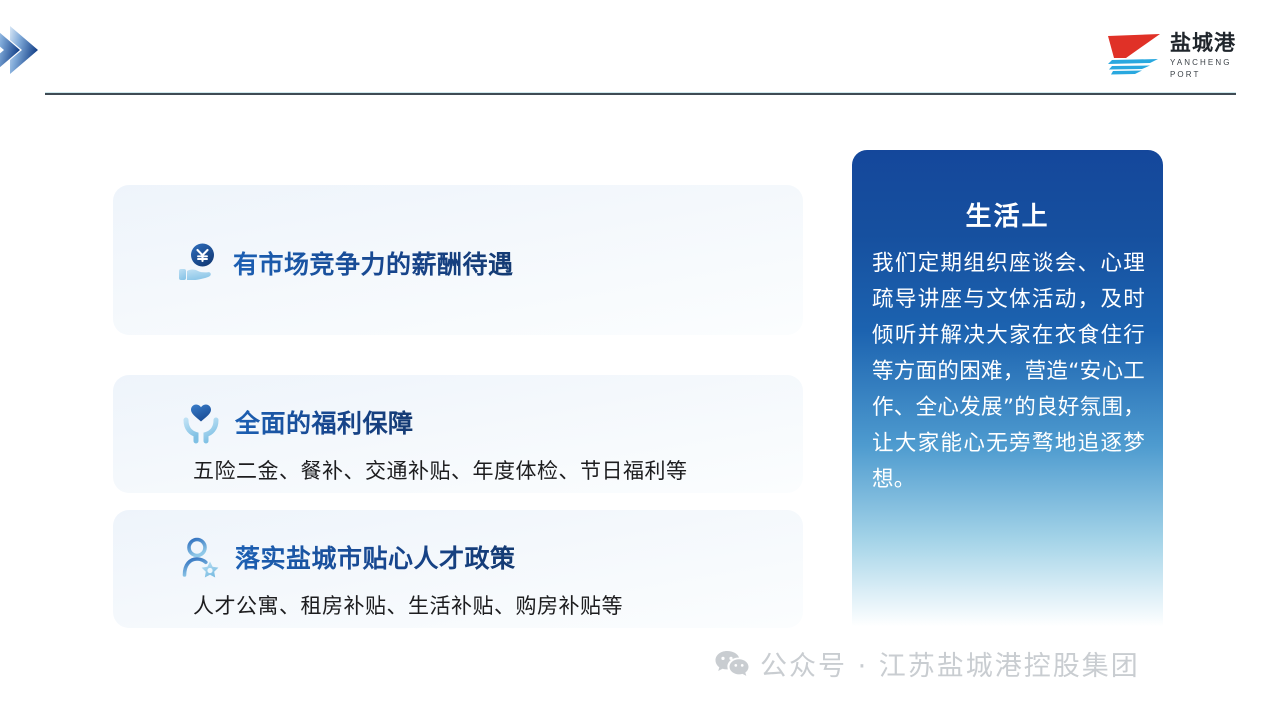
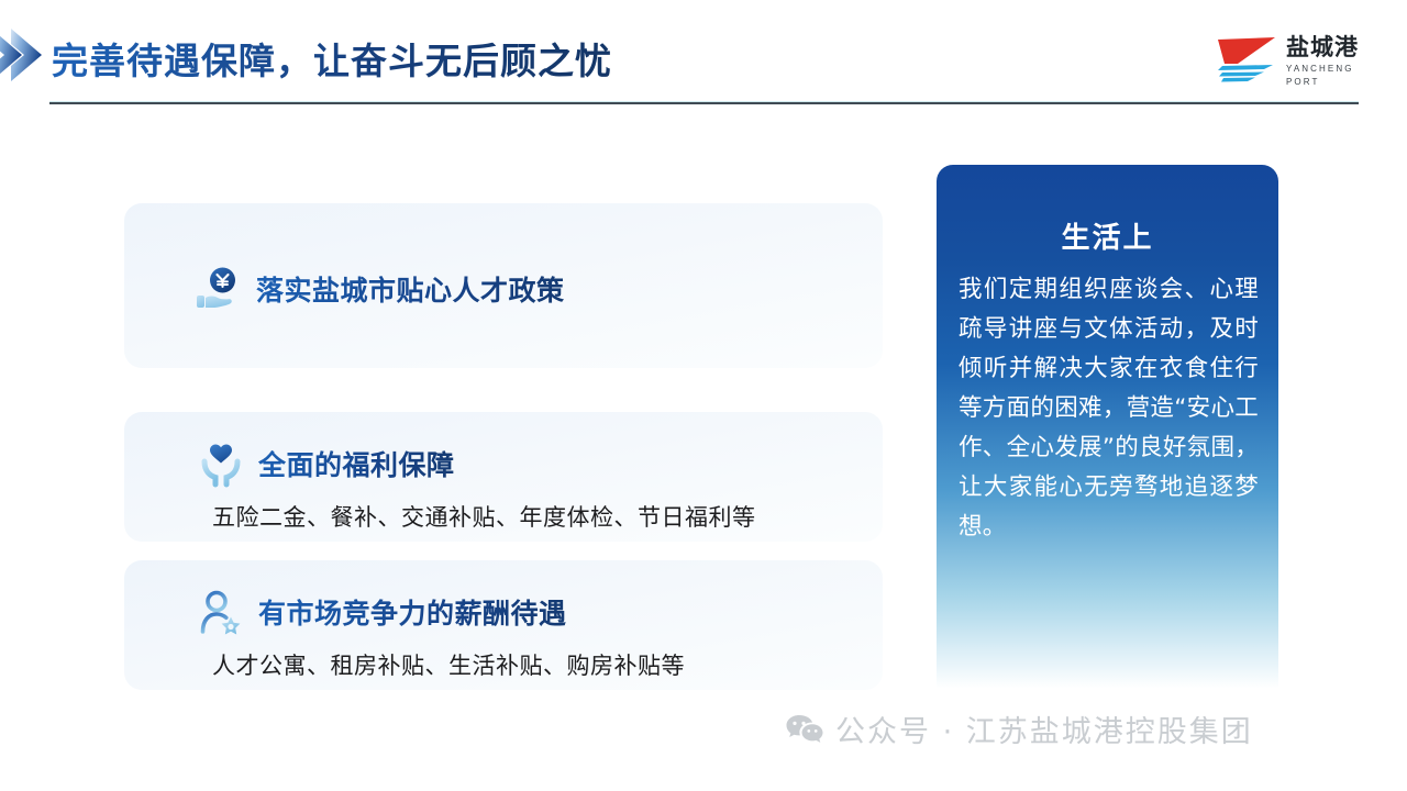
+ 完善待遇保障，让奋斗无后顾之忧
  盐城港
  YANCHENG PORT
- 有市场竞争力的薪酬待遇
+ 落实盐城市贴心人才政策
  全面的福利保障
  五险二金、餐补、交通补贴、年度体检、节日福利等
- 落实盐城市贴心人才政策
+ 有市场竞争力的薪酬待遇
  人才公寓、租房补贴、生活补贴、购房补贴等
  生活上
  我们定期组织座谈会、心理疏导讲座与文体活动，及时倾听并解决大家在衣食住行等方面的困难，营造“安心工作、全心发展”的良好氛围，让大家能心无旁骛地追逐梦想。
  公众号 · 江苏盐城港控股集团
